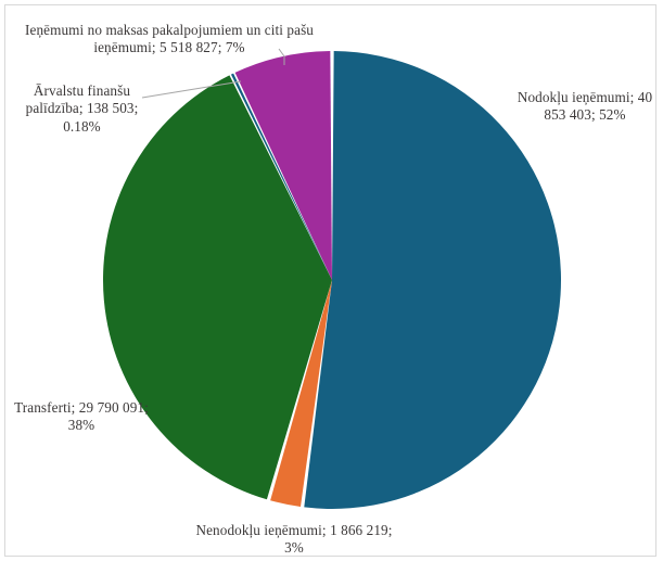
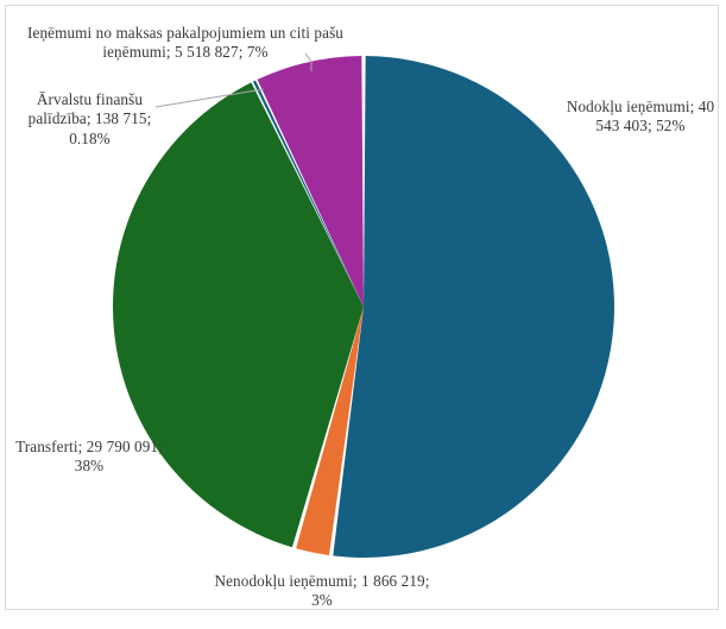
  Ieņēmumi no maksas pakalpojumiem un citi pašu ieņēmumi; 5 518 827; 7%
- Ārvalstu finanšu palīdzība; 138 503; 0.18%
+ Ārvalstu finanšu palīdzība; 138 715; 0.18%
- Nodokļu ieņēmumi; 40 853 403; 52%
+ Nodokļu ieņēmumi; 40 543 403; 52%
  Transferti; 29 790 091; 38%
  Nenodokļu ieņēmumi; 1 866 219; 3%
